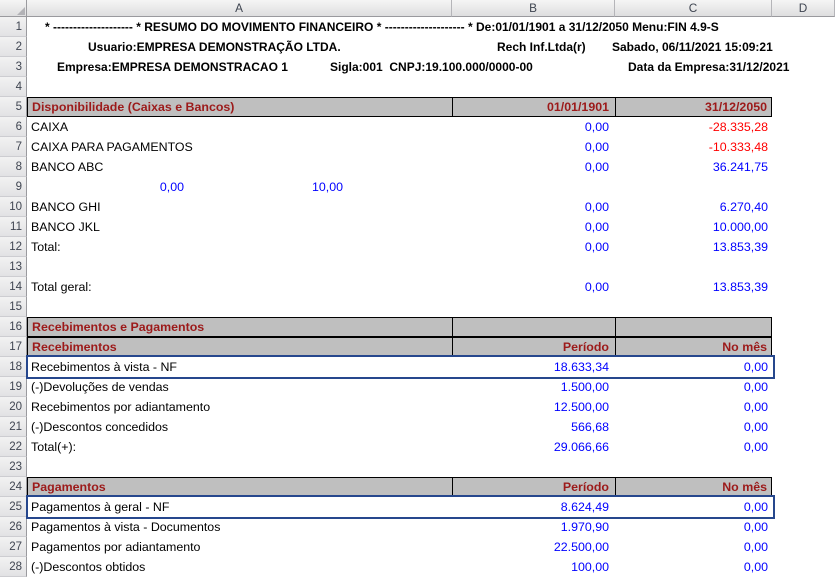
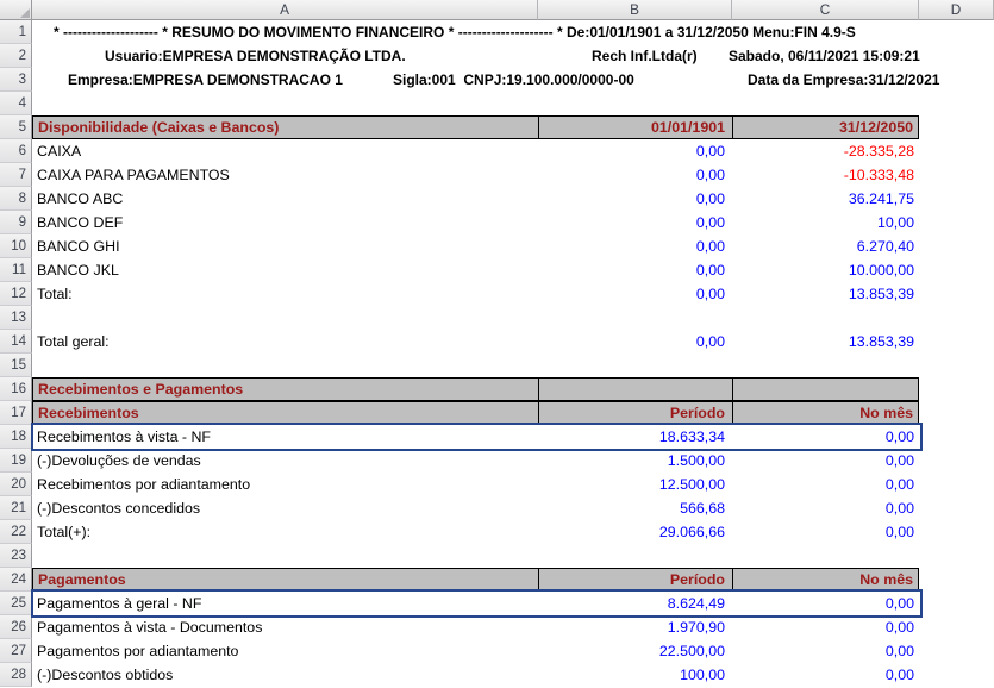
  A
  B
  C
  D
  1
  * -------------------- * RESUMO DO MOVIMENTO FINANCEIRO * -------------------- * De:01/01/1901 a 31/12/2050 Menu:FIN 4.9-S
  2
  Usuario:EMPRESA DEMONSTRAÇÃO LTDA.
  Rech Inf.Ltda(r)
  Sabado, 06/11/2021 15:09:21
  3
  Empresa:EMPRESA DEMONSTRACAO 1
  Sigla:001 CNPJ:19.100.000/0000-00
  Data da Empresa:31/12/2021
  4
  5
  Disponibilidade (Caixas e Bancos)
  01/01/1901
  31/12/2050
  6
  CAIXA
  0,00
  -28.335,28
  7
  CAIXA PARA PAGAMENTOS
  0,00
  -10.333,48
  8
  BANCO ABC
  0,00
  36.241,75
  9
+ BANCO DEF
  0,00
  10,00
  10
  BANCO GHI
  0,00
  6.270,40
  11
  BANCO JKL
  0,00
  10.000,00
  12
  Total:
  0,00
  13.853,39
  13
  14
  Total geral:
  0,00
  13.853,39
  15
  16
  Recebimentos e Pagamentos
  17
  Recebimentos
  Período
  No mês
  18
  Recebimentos à vista - NF
  18.633,34
  0,00
  19
  (-)Devoluções de vendas
  1.500,00
  0,00
  20
  Recebimentos por adiantamento
  12.500,00
  0,00
  21
  (-)Descontos concedidos
  566,68
  0,00
  22
  Total(+):
  29.066,66
  0,00
  23
  24
  Pagamentos
  Período
  No mês
  25
  Pagamentos à geral - NF
  8.624,49
  0,00
  26
  Pagamentos à vista - Documentos
  1.970,90
  0,00
  27
  Pagamentos por adiantamento
  22.500,00
  0,00
  28
  (-)Descontos obtidos
  100,00
  0,00
